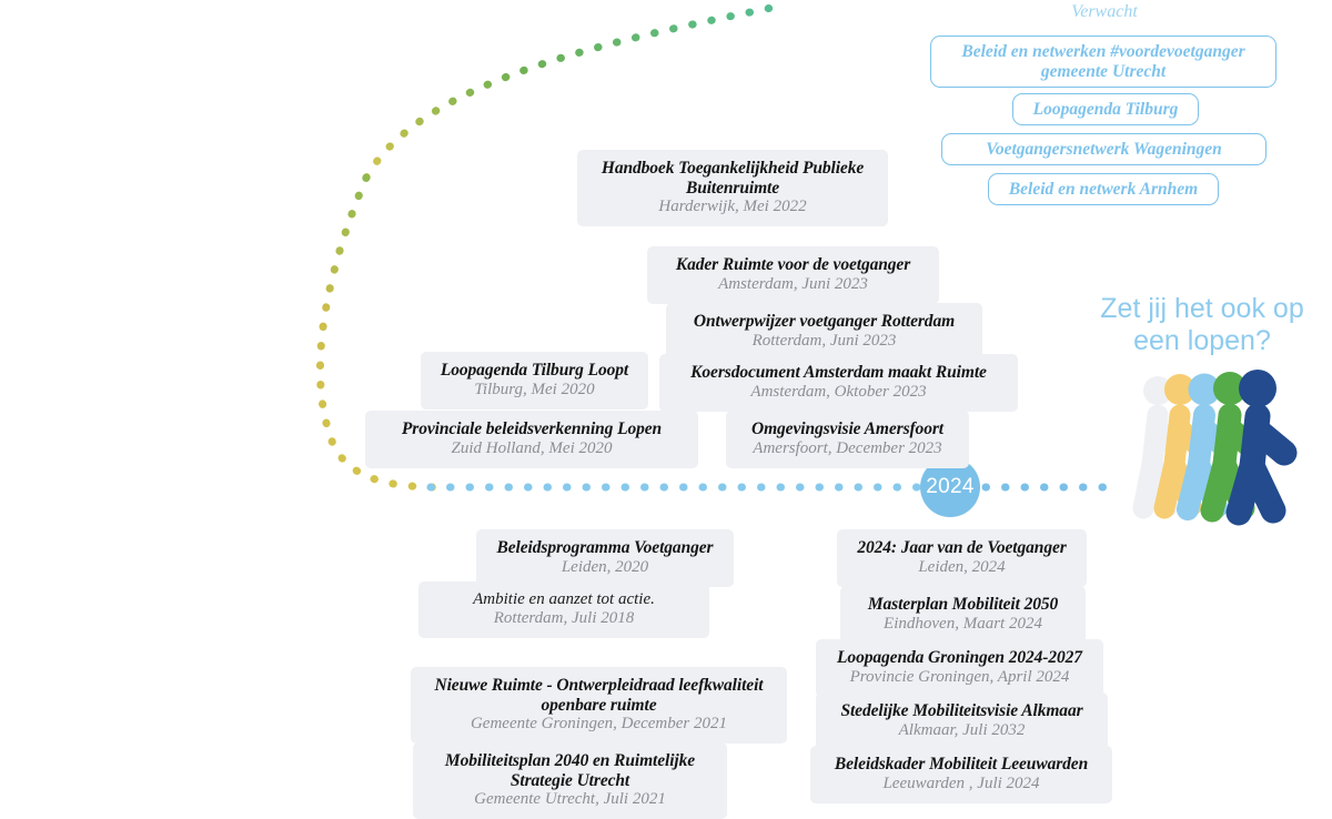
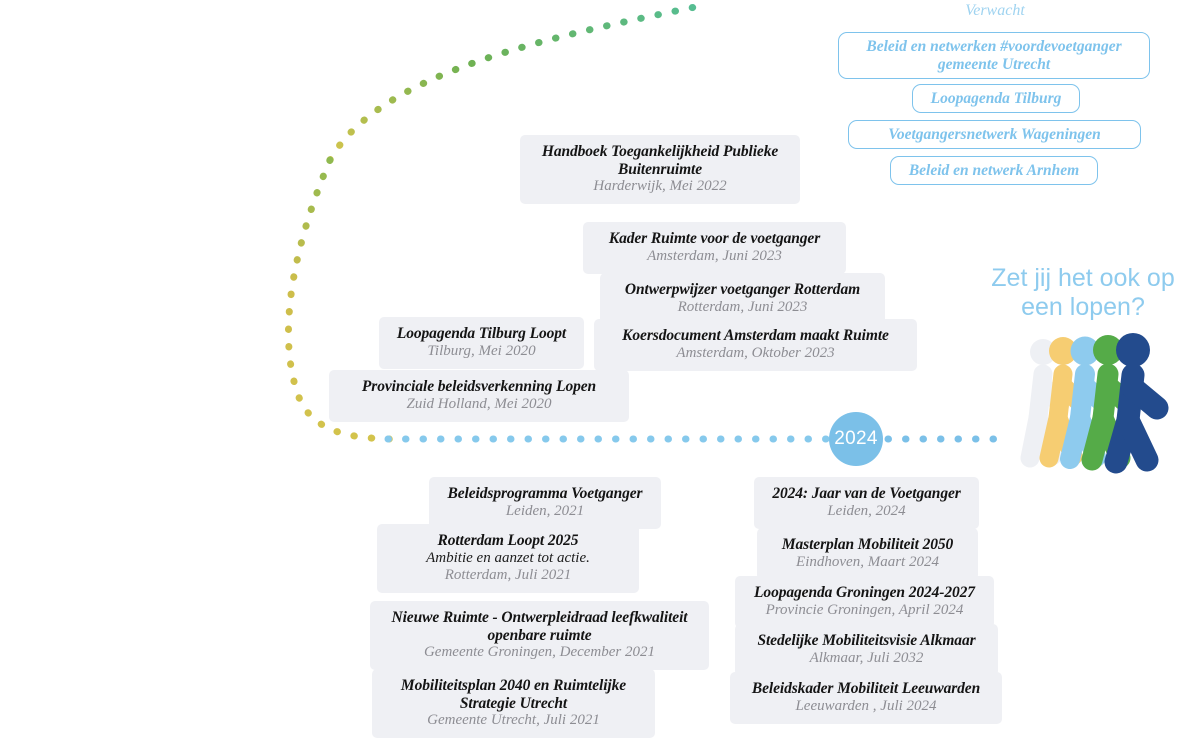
  2024
  Zet jij het ook op een lopen?
  Verwacht
  Beleid en netwerken #voordevoetganger gemeente Utrecht
  Loopagenda Tilburg
  Voetgangersnetwerk Wageningen
  Beleid en netwerk Arnhem
  Handboek Toegankelijkheid Publieke Buitenruimte
  Harderwijk, Mei 2022
  Kader Ruimte voor de voetganger
  Amsterdam, Juni 2023
  Ontwerpwijzer voetganger Rotterdam
  Rotterdam, Juni 2023
  Loopagenda Tilburg Loopt
  Tilburg, Mei 2020
  Koersdocument Amsterdam maakt Ruimte
  Amsterdam, Oktober 2023
  Provinciale beleidsverkenning Lopen
  Zuid Holland, Mei 2020
- Omgevingsvisie Amersfoort
- Amersfoort, December 2023
  Beleidsprogramma Voetganger
- Leiden, 2020
+ Leiden, 2021
+ Rotterdam Loopt 2025
  Ambitie en aanzet tot actie.
- Rotterdam, Juli 2018
+ Rotterdam, Juli 2021
  Nieuwe Ruimte - Ontwerpleidraad leefkwaliteit openbare ruimte
  Gemeente Groningen, December 2021
  Mobiliteitsplan 2040 en Ruimtelijke Strategie Utrecht
  Gemeente Utrecht, Juli 2021
  2024: Jaar van de Voetganger
  Leiden, 2024
  Masterplan Mobiliteit 2050
  Eindhoven, Maart 2024
  Loopagenda Groningen 2024-2027
  Provincie Groningen, April 2024
  Stedelijke Mobiliteitsvisie Alkmaar
  Alkmaar, Juli 2032
  Beleidskader Mobiliteit Leeuwarden
  Leeuwarden , Juli 2024
